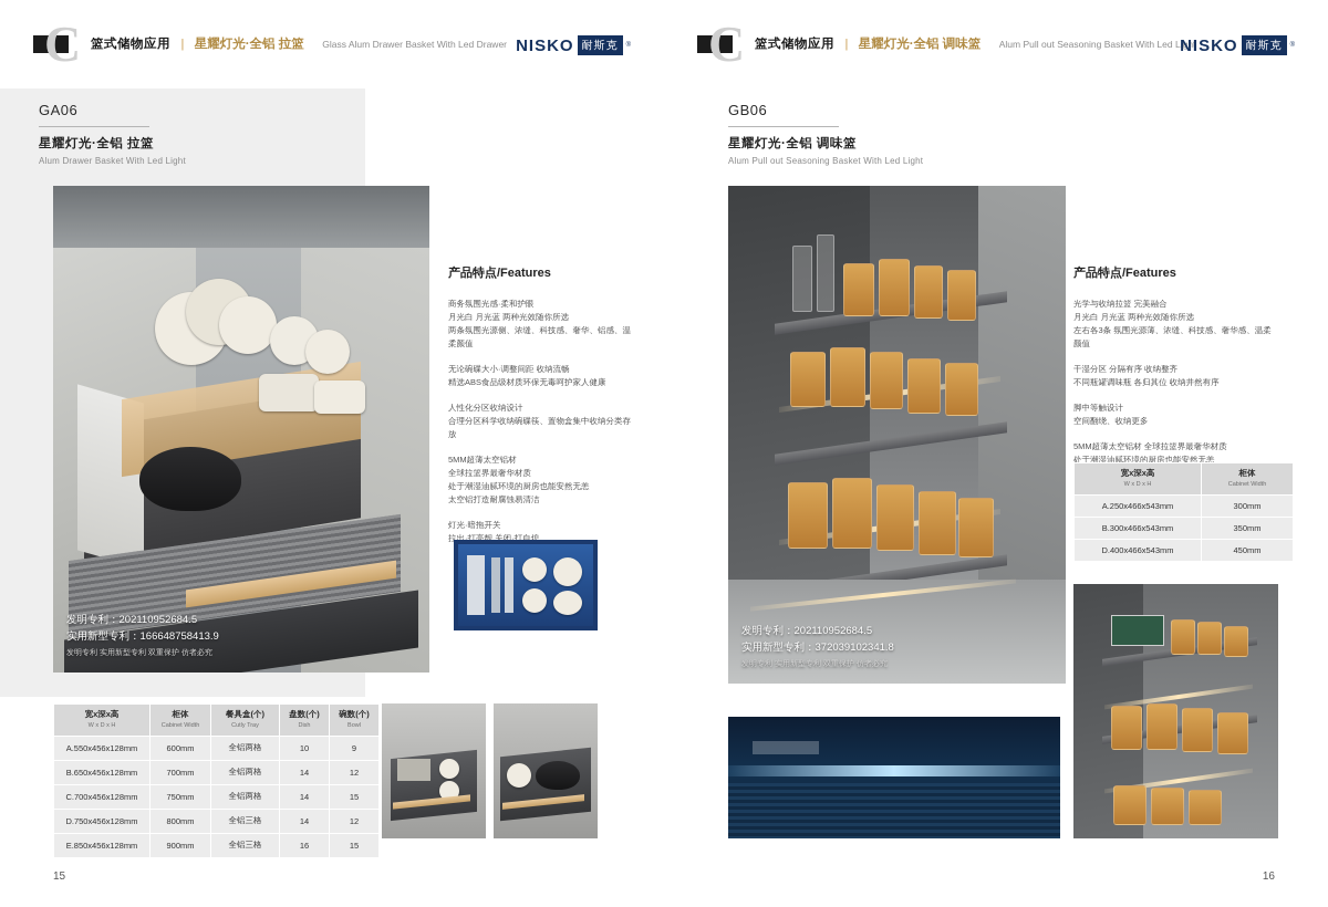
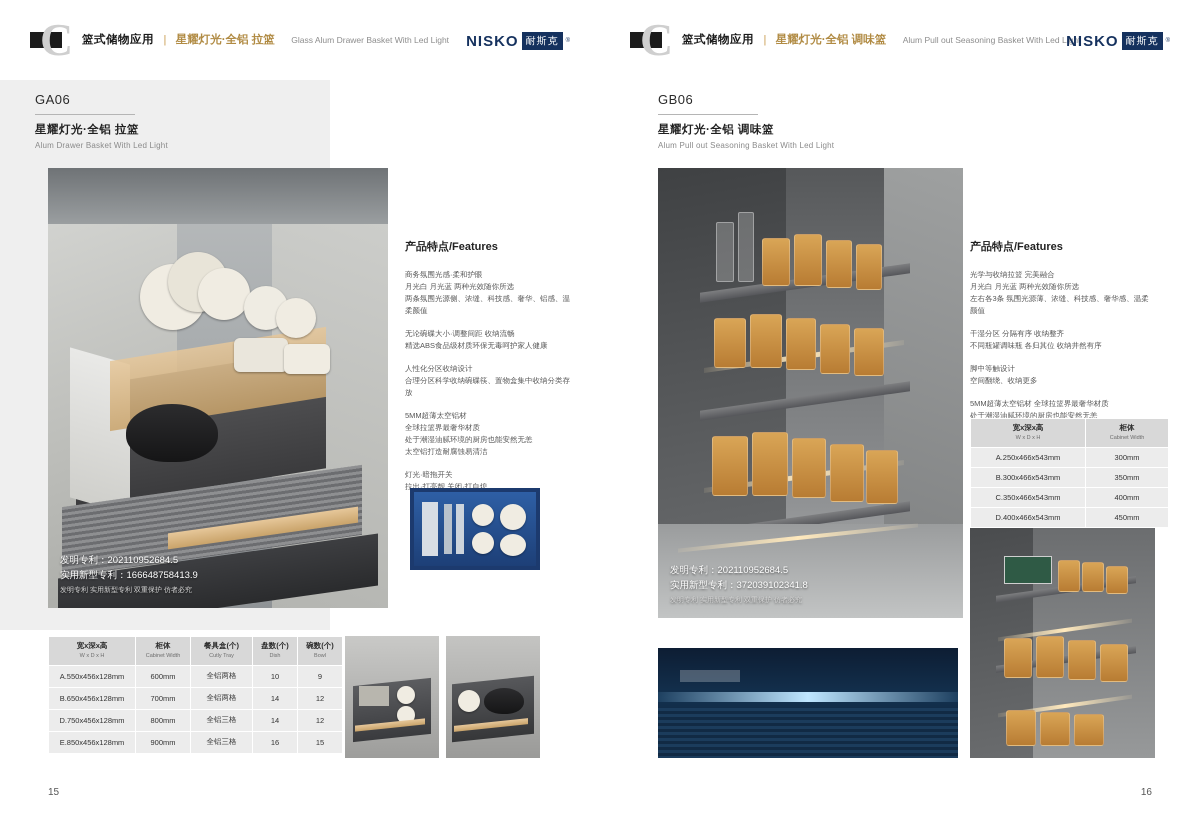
  C
- 篮式储物应用 | 星耀灯光·全铝 拉篮 Glass Alum Drawer Basket With Led Drawer
+ 篮式储物应用 | 星耀灯光·全铝 拉篮 Glass Alum Drawer Basket With Led Light
  NISKO
  耐斯克
  GA06
  星耀灯光·全铝 拉篮
  Alum Drawer Basket With Led Light
  发明专利：202110952684.5
  实用新型专利：166648758413.9
  产品特点/Features
  商务氛围光感·柔和护眼
  月光白 月光蓝 两种光效随你所选
  两条氛围光源侧、浓缝、科技感、奢华、铝感、温柔颜值
  无论碗碟大小·调整间距 收纳流畅
  精选ABS食品级材质环保无毒呵护家人健康
  人性化分区收纳设计
  合理分区科学收纳碗碟筷、置物盒集中收纳分类存放
  5MM超薄太空铝材
  全球拉篮界最奢华材质
  处于潮湿油腻环境的厨房也能安然无恙
  太空铝打造耐腐蚀易清洁
  灯光·暗拖开关
  拉出·打亮靓 关闭·打自熄
  A.550x456x128mm	600mm	全铝两格	10	9
  B.650x456x128mm	700mm	全铝两格	14	12
- C.700x456x128mm	750mm	全铝两格	14	15
  D.750x456x128mm	800mm	全铝三格	14	12
  E.850x456x128mm	900mm	全铝三格	16	15
  15
  C
  篮式储物应用 | 星耀灯光·全铝 调味篮 Alum Pull out Seasoning Basket With Led Light
  NISKO
  耐斯克
  GB06
  星耀灯光·全铝 调味篮
  Alum Pull out Seasoning Basket With Led Light
  发明专利：202110952684.5
  实用新型专利：372039102341.8
  产品特点/Features
  光学与收纳拉篮 完美融合
  月光白 月光蓝 两种光效随你所选
  左右各3条 氛围光源薄、浓缝、科技感、奢华感、温柔颜值
  干湿分区 分隔有序 收纳整齐
  不同瓶罐调味瓶 各归其位 收纳井然有序
  脚中等触设计
  空间翻绕、收纳更多
  5MM超薄太空铝材 全球拉篮界最奢华材质
  处于潮湿油腻环境的厨房也能安然无恙
  A.250x466x543mm	300mm
  B.300x466x543mm	350mm
+ C.350x466x543mm	400mm
  D.400x466x543mm	450mm
  16
